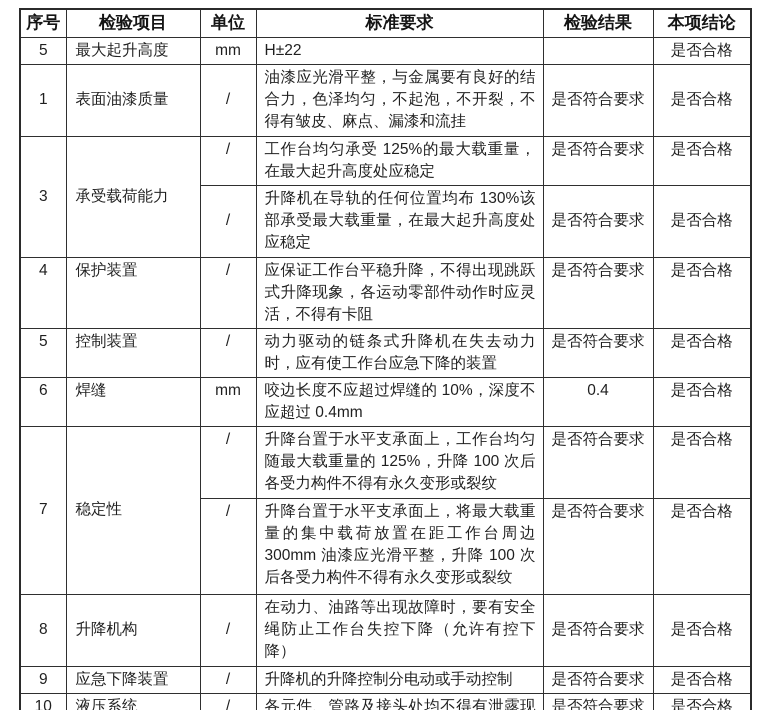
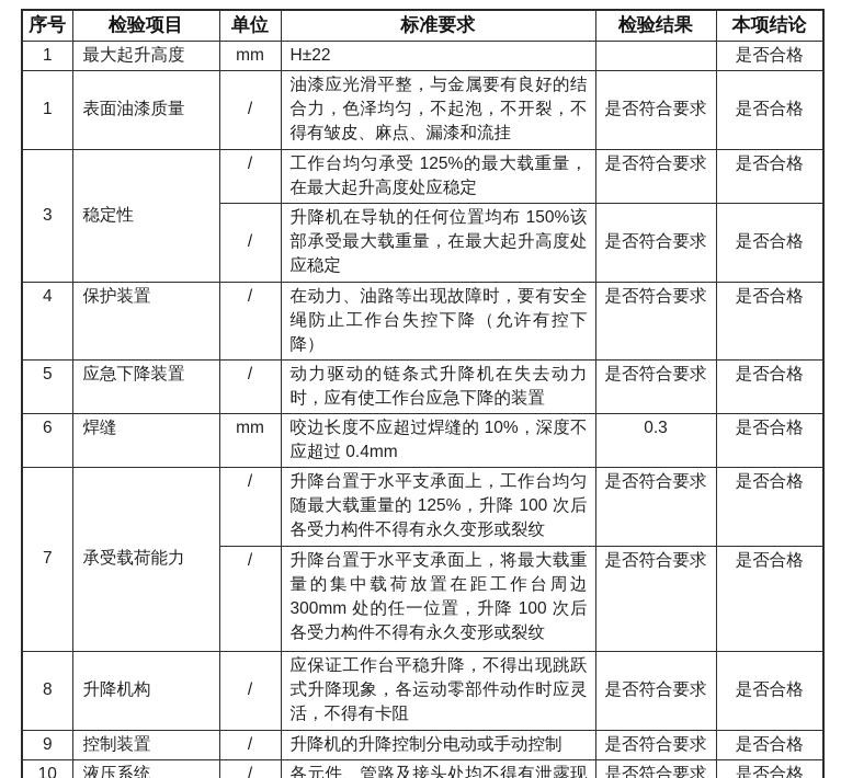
  序号	检验项目	单位	标准要求	检验结果	本项结论
- 5	最大起升高度	mm	H±22		是否合格
+ 1	最大起升高度	mm	H±22		是否合格
  1	表面油漆质量	/	油漆应光滑平整，与金属要有良好的结合力，色泽均匀，不起泡，不开裂，不得有皱皮、麻点、漏漆和流挂	是否符合要求	是否合格
- 3	承受载荷能力	/	工作台均匀承受 125%的最大载重量，在最大起升高度处应稳定	是否符合要求	是否合格
+ 3	稳定性	/	工作台均匀承受 125%的最大载重量，在最大起升高度处应稳定	是否符合要求	是否合格
- /	升降机在导轨的任何位置均布 130%该部承受最大载重量，在最大起升高度处应稳定	是否符合要求	是否合格
+ /	升降机在导轨的任何位置均布 150%该部承受最大载重量，在最大起升高度处应稳定	是否符合要求	是否合格
- 4	保护装置	/	应保证工作台平稳升降，不得出现跳跃式升降现象，各运动零部件动作时应灵活，不得有卡阻	是否符合要求	是否合格
+ 4	保护装置	/	在动力、油路等出现故障时，要有安全绳防止工作台失控下降（允许有控下降）	是否符合要求	是否合格
- 5	控制装置	/	动力驱动的链条式升降机在失去动力时，应有使工作台应急下降的装置	是否符合要求	是否合格
+ 5	应急下降装置	/	动力驱动的链条式升降机在失去动力时，应有使工作台应急下降的装置	是否符合要求	是否合格
- 6	焊缝	mm	咬边长度不应超过焊缝的 10%，深度不应超过 0.4mm	0.4	是否合格
+ 6	焊缝	mm	咬边长度不应超过焊缝的 10%，深度不应超过 0.4mm	0.3	是否合格
- 7	稳定性	/	升降台置于水平支承面上，工作台均匀随最大载重量的 125%，升降 100 次后各受力构件不得有永久变形或裂纹	是否符合要求	是否合格
+ 7	承受载荷能力	/	升降台置于水平支承面上，工作台均匀随最大载重量的 125%，升降 100 次后各受力构件不得有永久变形或裂纹	是否符合要求	是否合格
- /	升降台置于水平支承面上，将最大载重量的集中载荷放置在距工作台周边 300mm 油漆应光滑平整，升降 100 次后各受力构件不得有永久变形或裂纹	是否符合要求	是否合格
+ /	升降台置于水平支承面上，将最大载重量的集中载荷放置在距工作台周边 300mm 处的任一位置，升降 100 次后各受力构件不得有永久变形或裂纹	是否符合要求	是否合格
- 8	升降机构	/	在动力、油路等出现故障时，要有安全绳防止工作台失控下降（允许有控下降）	是否符合要求	是否合格
+ 8	升降机构	/	应保证工作台平稳升降，不得出现跳跃式升降现象，各运动零部件动作时应灵活，不得有卡阻	是否符合要求	是否合格
- 9	应急下降装置	/	升降机的升降控制分电动或手动控制	是否符合要求	是否合格
+ 9	控制装置	/	升降机的升降控制分电动或手动控制	是否符合要求	是否合格
  10	液压系统	/	各元件、管路及接头处均不得有泄露现	是否符合要求	是否合格
